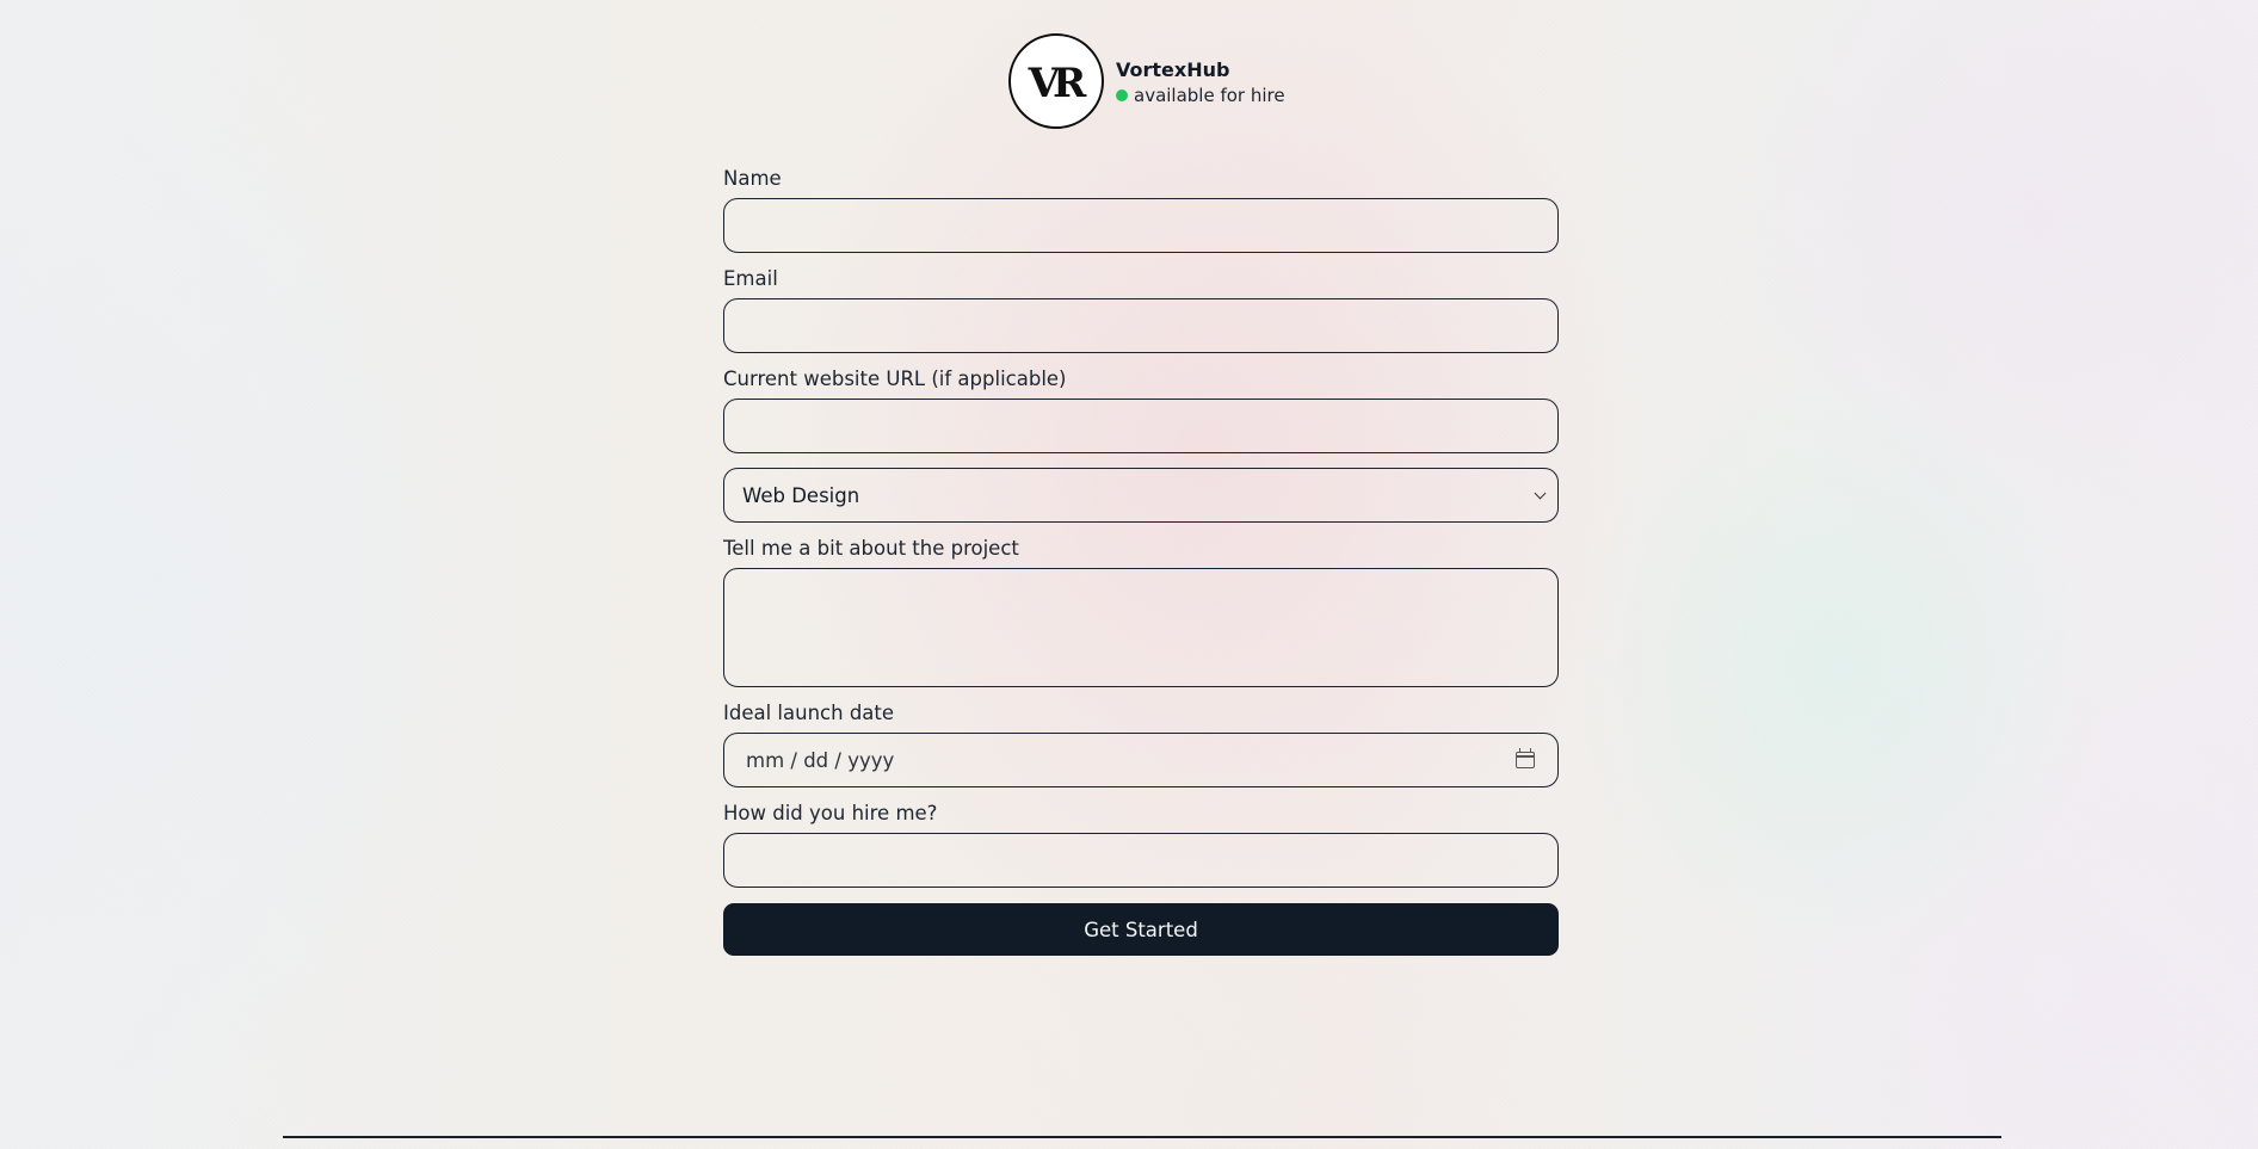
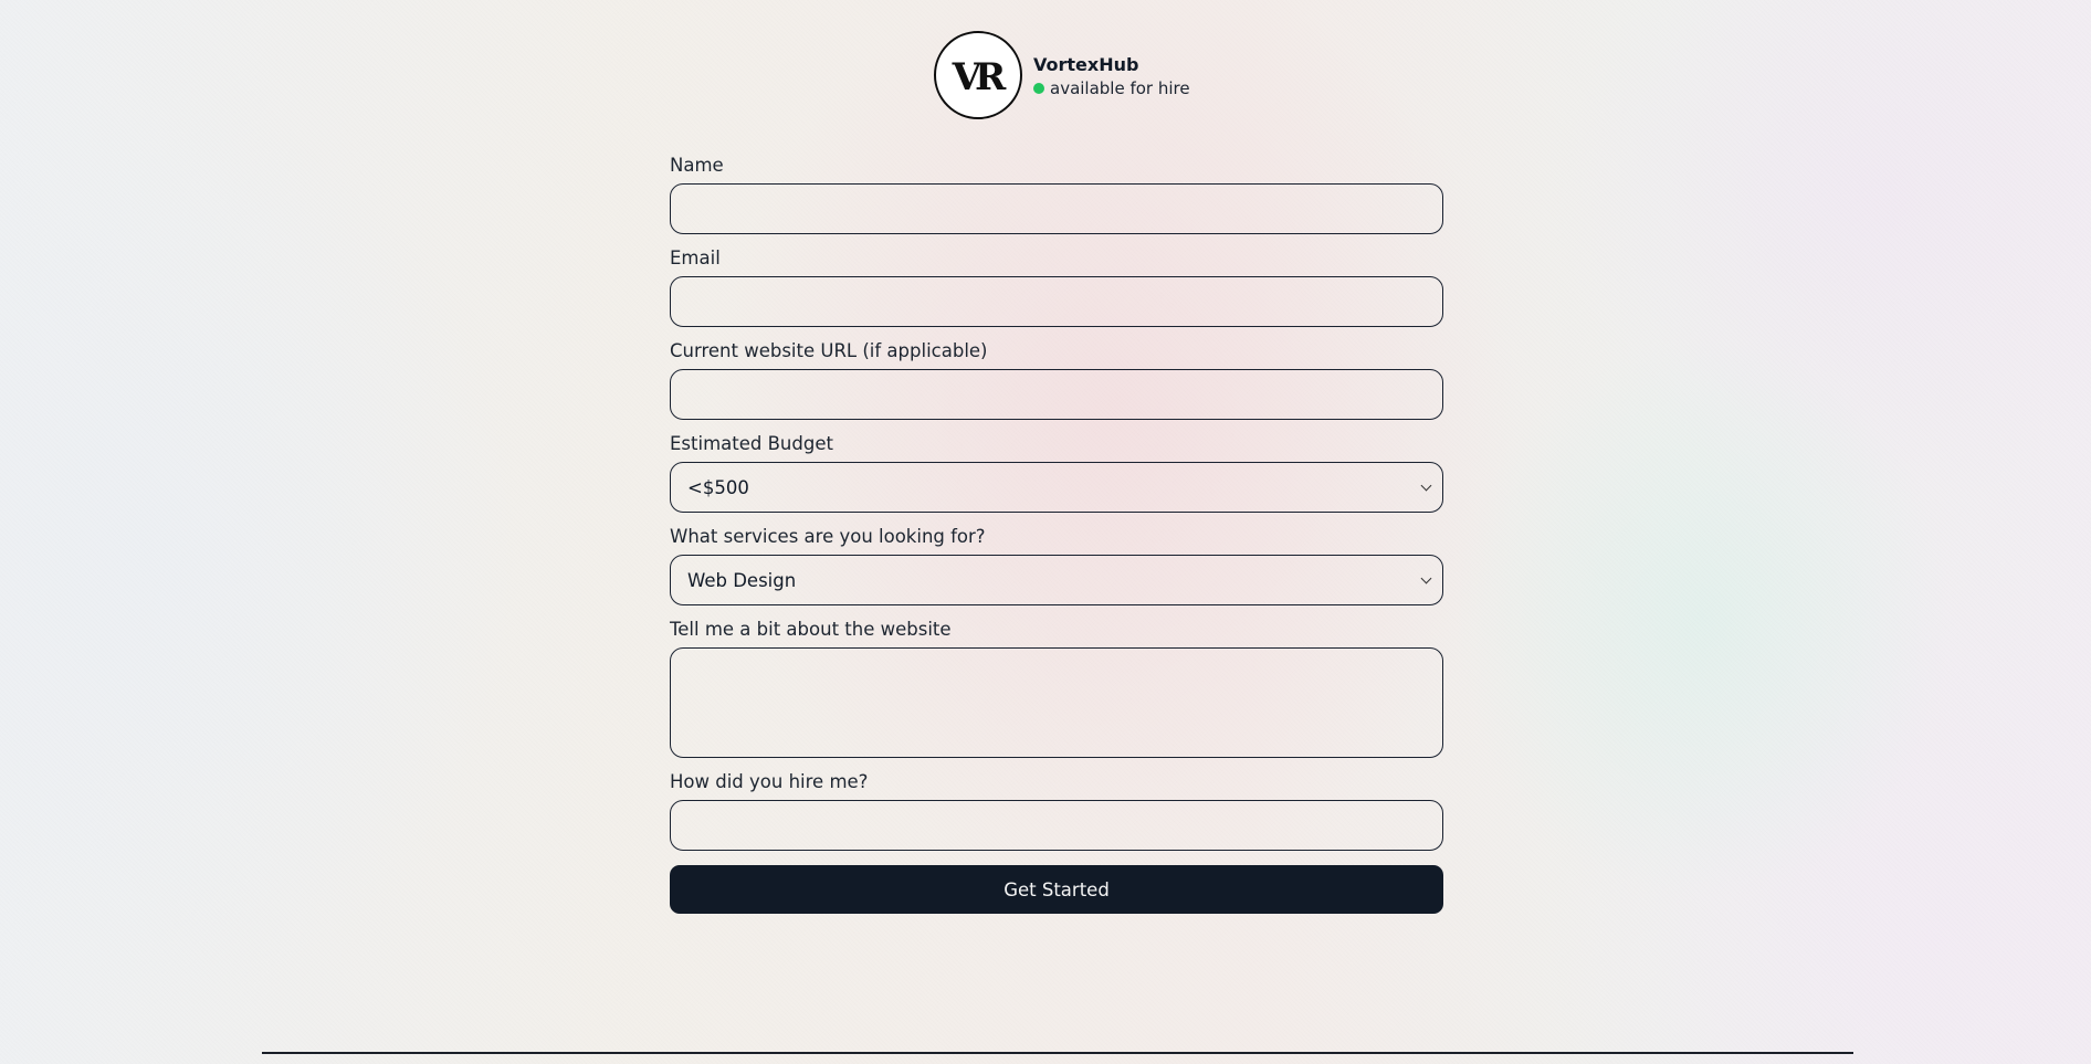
  VR
  VortexHub
  available for hire
  Name
  Email
  Current website URL (if applicable)
+ Estimated Budget
+ <$500
+ What services are you looking for?
  Web Design
- Tell me a bit about the project
+ Tell me a bit about the website
- Ideal launch date
- mm / dd / yyyy
  How did you hire me?
  Get Started
